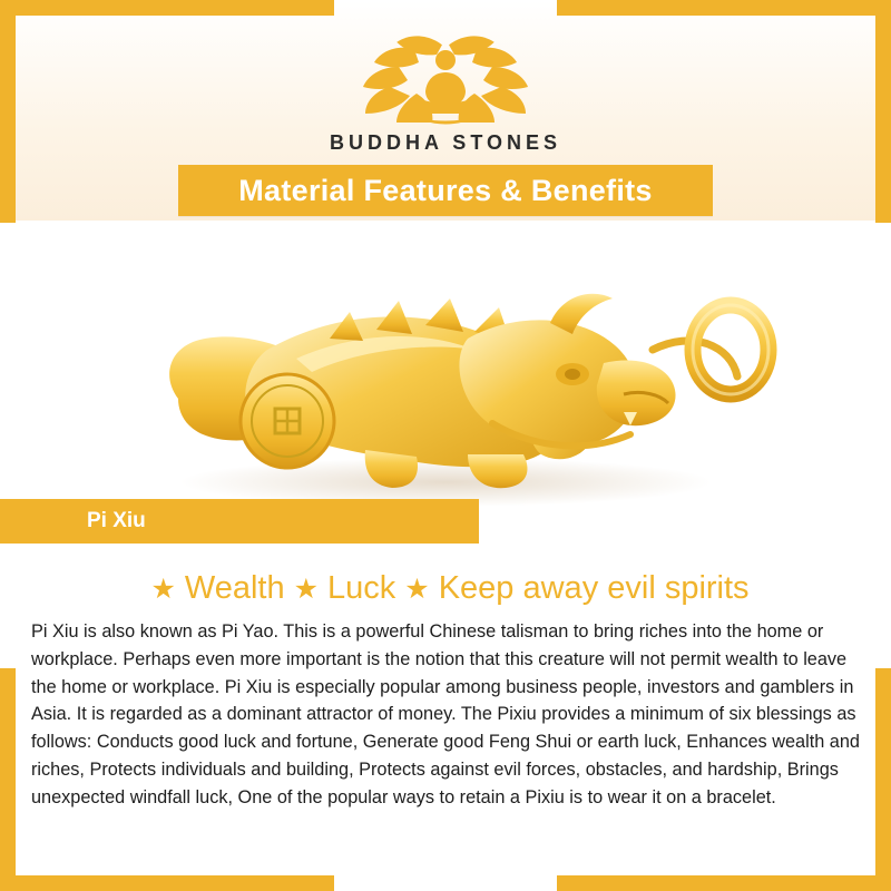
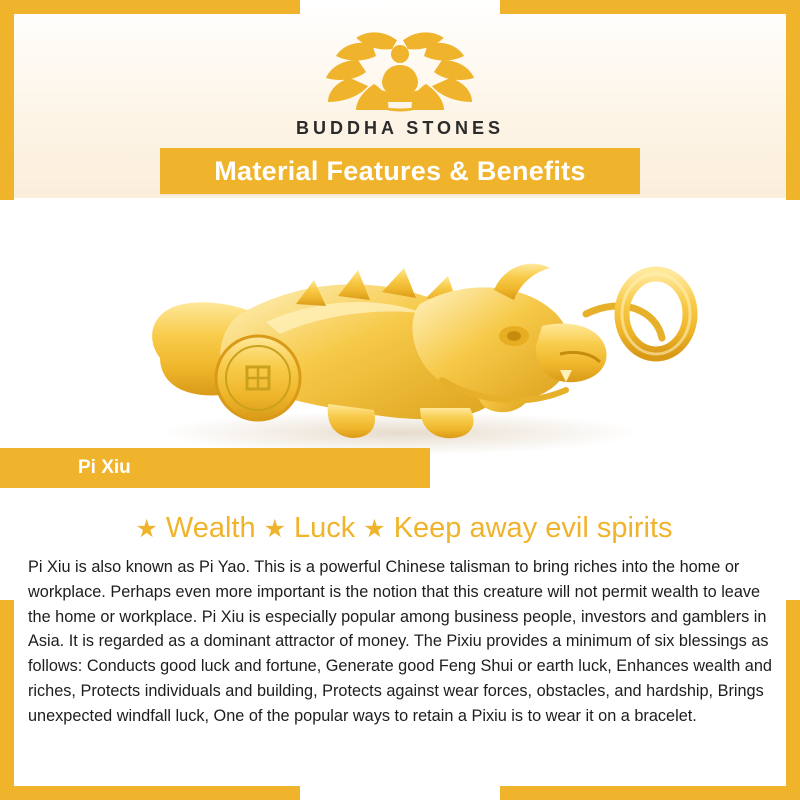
  BUDDHA STONES
  Material Features & Benefits
  Pi Xiu
  ★ Wealth ★ Luck ★ Keep away evil spirits
- Pi Xiu is also known as Pi Yao. This is a powerful Chinese talisman to bring riches into the home or workplace. Perhaps even more important is the notion that this creature will not permit wealth to leave the home or workplace. Pi Xiu is especially popular among business people, investors and gamblers in Asia. It is regarded as a dominant attractor of money. The Pixiu provides a minimum of six blessings as follows: Conducts good luck and fortune, Generate good Feng Shui or earth luck, Enhances wealth and riches, Protects individuals and building, Protects against evil forces, obstacles, and hardship, Brings unexpected windfall luck, One of the popular ways to retain a Pixiu is to wear it on a bracelet.
+ Pi Xiu is also known as Pi Yao. This is a powerful Chinese talisman to bring riches into the home or workplace. Perhaps even more important is the notion that this creature will not permit wealth to leave the home or workplace. Pi Xiu is especially popular among business people, investors and gamblers in Asia. It is regarded as a dominant attractor of money. The Pixiu provides a minimum of six blessings as follows: Conducts good luck and fortune, Generate good Feng Shui or earth luck, Enhances wealth and riches, Protects individuals and building, Protects against wear forces, obstacles, and hardship, Brings unexpected windfall luck, One of the popular ways to retain a Pixiu is to wear it on a bracelet.
